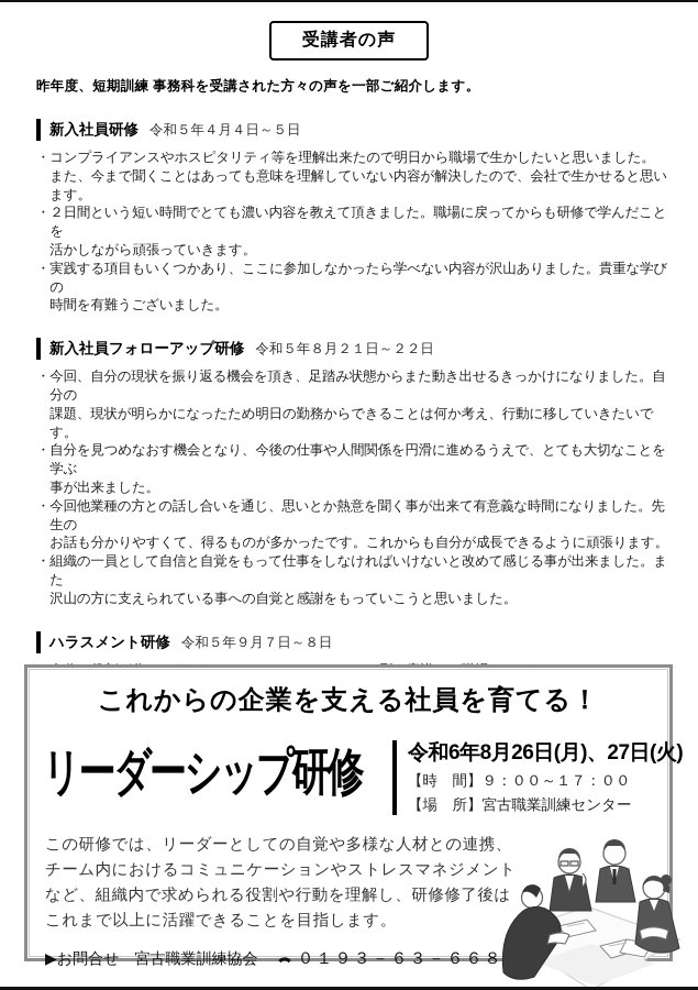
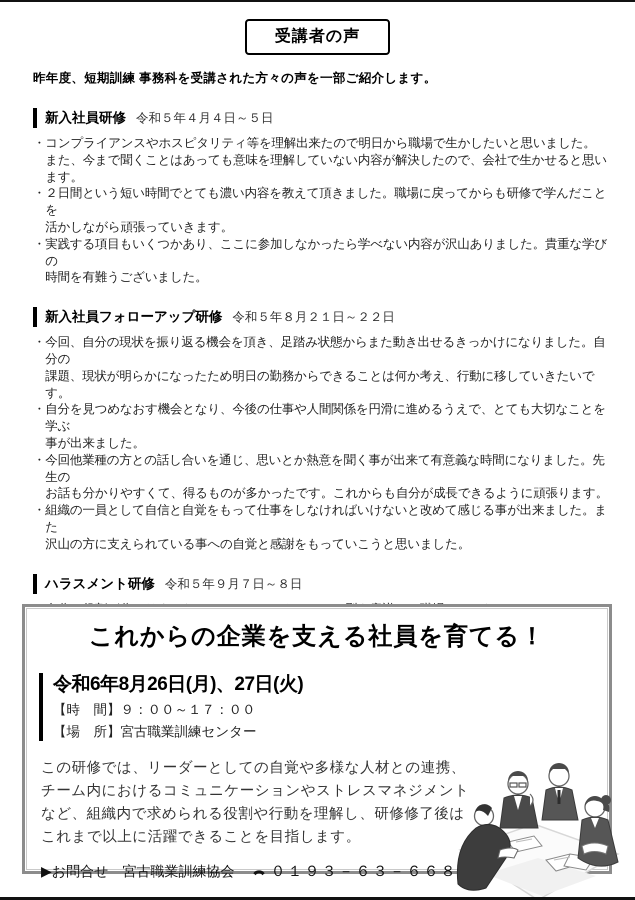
  受講者の声
  昨年度、短期訓練 事務科を受講された方々の声を一部ご紹介します。
  新入社員研修 令和５年４月４日～５日
  ・コンプライアンスやホスピタリティ等を理解出来たので明日から職場で生かしたいと思いました。
  また、今まで聞くことはあっても意味を理解していない内容が解決したので、会社で生かせると思います。
  ・２日間という短い時間でとても濃い内容を教えて頂きました。職場に戻ってからも研修で学んだことを
  活かしながら頑張っていきます。
  ・実践する項目もいくつかあり、ここに参加しなかったら学べない内容が沢山ありました。貴重な学びの
  時間を有難うございました。
  新入社員フォローアップ研修 令和５年８月２１日～２２日
  ・今回、自分の現状を振り返る機会を頂き、足踏み状態からまた動き出せるきっかけになりました。自分の
  課題、現状が明らかになったため明日の勤務からできることは何か考え、行動に移していきたいです。
  ・自分を見つめなおす機会となり、今後の仕事や人間関係を円滑に進めるうえで、とても大切なことを学ぶ
  事が出来ました。
  ・今回他業種の方との話し合いを通じ、思いとか熱意を聞く事が出来て有意義な時間になりました。先生の
  お話も分かりやすくて、得るものが多かったです。これからも自分が成長できるように頑張ります。
  ・組織の一員として自信と自覚をもって仕事をしなければいけないと改めて感じる事が出来ました。また
  沢山の方に支えられている事への自覚と感謝をもっていこうと思いました。
  ハラスメント研修 令和５年９月７日～８日
  これからの企業を支える社員を育てる！
- リーダーシップ研修
  令和6年8月26日(月)、27日(火)
  【時 間】９：００～１７：００
  【場 所】宮古職業訓練センター
  この研修では、リーダーとしての自覚や多様な人材との連携、
  チーム内におけるコミュニケーションやストレスマネジメント
  など、組織内で求められる役割や行動を理解し、研修修了後は
  これまで以上に活躍できることを目指します。
  ▶お問合せ
  宮古職業訓練協会
  ０１９３－６３－６６８
